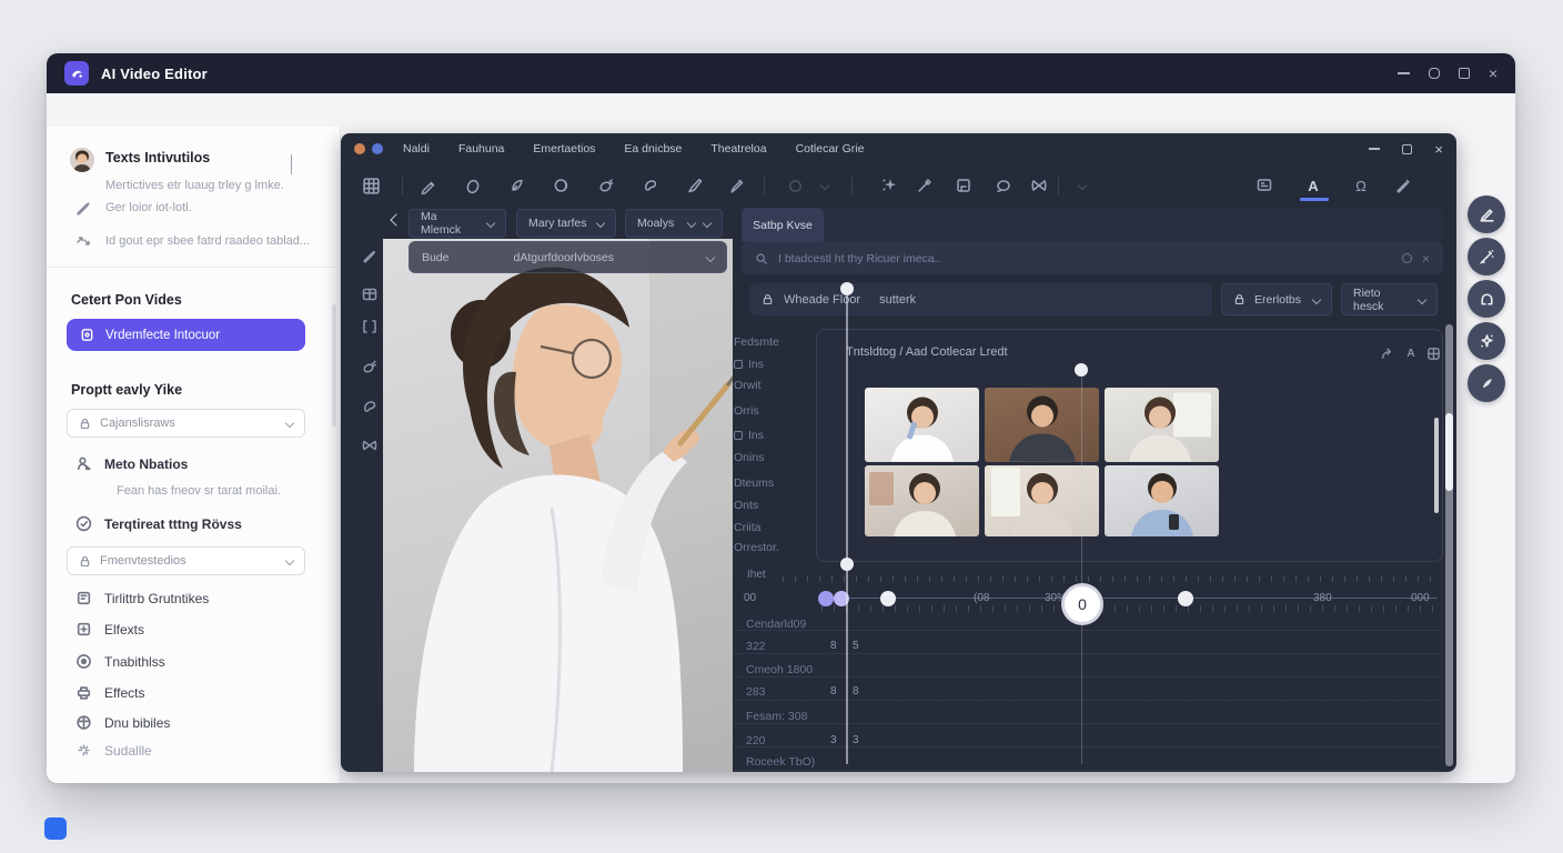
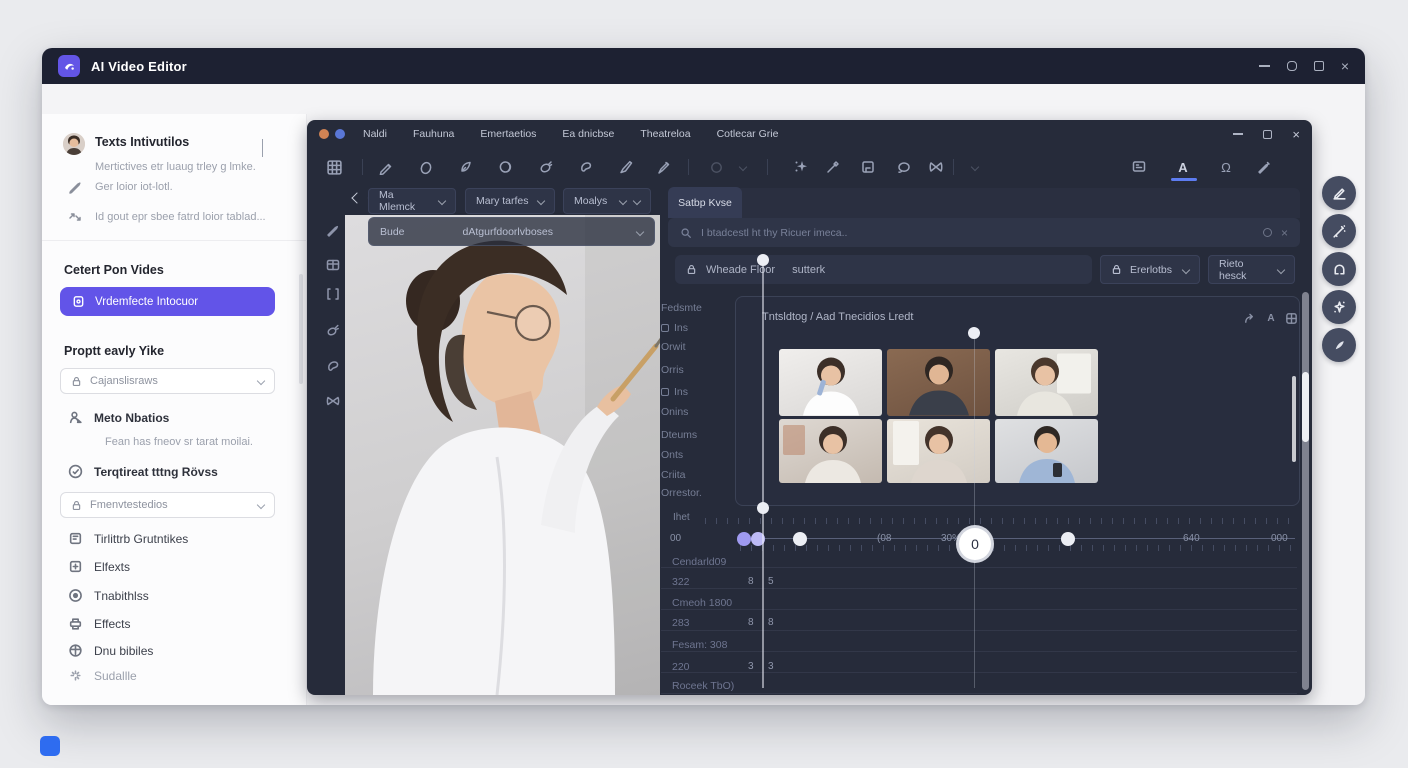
  AI Video Editor
  ×
  Texts Intivutilos
  Mertictives etr luaug trley g lmke.
  Ger loior iot-lotl.
- Id gout epr sbee fatrd raadeo tablad...
+ Id gout epr sbee fatrd loior tablad...
  Cetert Pon Vides
  Vrdemfecte Intocuor
  Proptt eavly Yike
  Cajanslisraws
  Meto Nbatios
  Fean has fneov sr tarat moilai.
  Terqtireat tttng Rövss
  Fmenvtestedios
  Tirlittrb Grutntikes
  Elfexts
  Tnabithlss
  Effects
  Dnu bibiles
  Sudallle
  Naldi
  Fauhuna
  Emertaetios
  Ea dnicbse
  Theatreloa
  Cotlecar Grie
  ×
  A
  Ω
  Ma Mlemck
  Mary tarfes
  Moalys
  Satbp Kvse
  I btadcestl ht thy Ricuer imeca..
  ×
  Wheade Floor
  sutterk
  Ererlotbs
  Rieto hesck
  Bude
  dAtgurfdoorlvboses
  Fedsmte
  Ins
  Orwit
  Orris
  Ins
  Onins
  Dteums
  Onts
  Criita
  Orrestor.
- Tntsldtog / Aad Cotlecar Lredt
+ Tntsldtog / Aad Tnecidios Lredt
  A
  0
  Ihet
  00
  (08
  30%
- 380
+ 640
  000
  Cendarld09
  322
  8
  5
  Cmeoh 1800
  283
  8
  8
  Fesam: 308
  220
  3
  3
  Roceek TbO)
